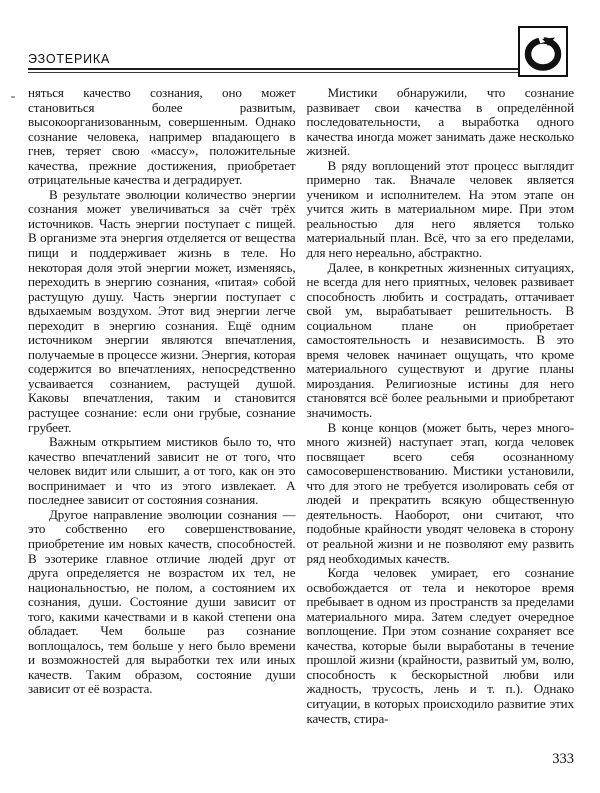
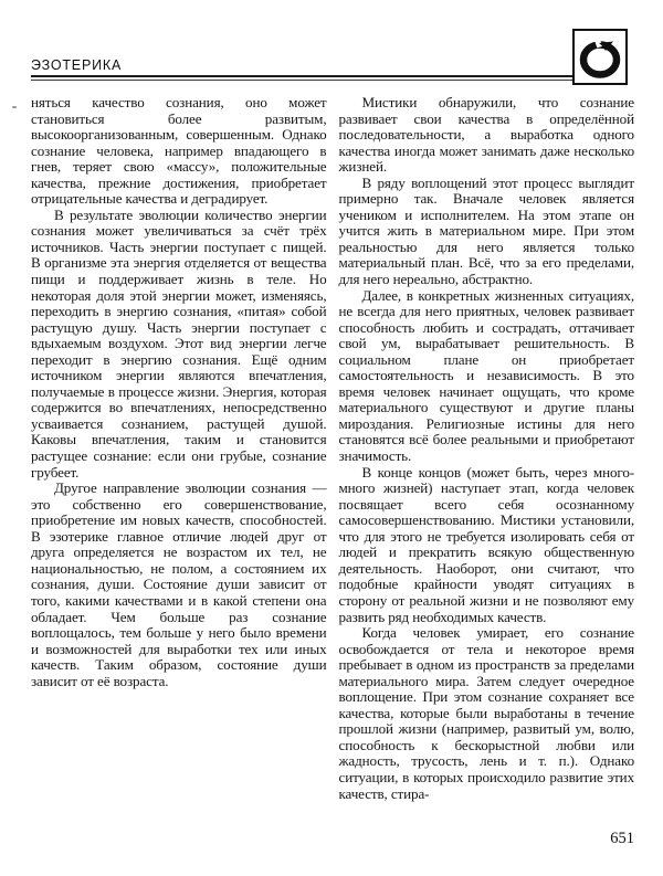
  ЭЗОТЕРИКА
  няться качество сознания, оно может становиться более развитым, высокоорганизованным, совершенным. Однако сознание человека, например впадающего в гнев, теряет свою «массу», положительные качества, прежние достижения, приобретает отрицательные качества и деградирует.
  В результате эволюции количество энергии сознания может увеличиваться за счёт трёх источников. Часть энергии поступает с пищей. В организме эта энергия отделяется от вещества пищи и поддерживает жизнь в теле. Но некоторая доля этой энергии может, изменяясь, переходить в энергию сознания, «питая» собой растущую душу. Часть энергии поступает с вдыхаемым воздухом. Этот вид энергии легче переходит в энергию сознания. Ещё одним источником энергии являются впечатления, получаемые в процессе жизни. Энергия, которая содержится во впечатлениях, непосредственно усваивается сознанием, растущей душой. Каковы впечатления, таким и становится растущее сознание: если они грубые, сознание грубеет.
- Важным открытием мистиков было то, что качество впечатлений зависит не от того, что человек видит или слышит, а от того, как он это воспринимает и что из этого извлекает. А последнее зависит от состояния сознания.
  Другое направление эволюции сознания — это собственно его совершенствование, приобретение им новых качеств, способностей. В эзотерике главное отличие людей друг от друга определяется не возрастом их тел, не национальностью, не полом, а состоянием их сознания, души. Состояние души зависит от того, какими качествами и в какой степени она обладает. Чем больше раз сознание воплощалось, тем больше у него было времени и возможностей для выработки тех или иных качеств. Таким образом, состояние души зависит от её возраста.
  Мистики обнаружили, что сознание развивает свои качества в определённой последовательности, а выработка одного качества иногда может занимать даже несколько жизней.
  В ряду воплощений этот процесс выглядит примерно так. Вначале человек является учеником и исполнителем. На этом этапе он учится жить в материальном мире. При этом реальностью для него является только материальный план. Всё, что за его пределами, для него нереально, абстрактно.
  Далее, в конкретных жизненных ситуациях, не всегда для него приятных, человек развивает способность любить и сострадать, оттачивает свой ум, вырабатывает решительность. В социальном плане он приобретает самостоятельность и независимость. В это время человек начинает ощущать, что кроме материального существуют и другие планы мироздания. Религиозные истины для него становятся всё более реальными и приобретают значимость.
- В конце концов (может быть, через много-много жизней) наступает этап, когда человек посвящает всего себя осознанному самосовершенствованию. Мистики установили, что для этого не требуется изолировать себя от людей и прекратить всякую общественную деятельность. Наоборот, они считают, что подобные крайности уводят человека в сторону от реальной жизни и не позволяют ему развить ряд необходимых качеств.
+ В конце концов (может быть, через много-много жизней) наступает этап, когда человек посвящает всего себя осознанному самосовершенствованию. Мистики установили, что для этого не требуется изолировать себя от людей и прекратить всякую общественную деятельность. Наоборот, они считают, что подобные крайности уводят ситуациях в сторону от реальной жизни и не позволяют ему развить ряд необходимых качеств.
- Когда человек умирает, его сознание освобождается от тела и некоторое время пребывает в одном из пространств за пределами материального мира. Затем следует очередное воплощение. При этом сознание сохраняет все качества, которые были выработаны в течение прошлой жизни (крайности, развитый ум, волю, способность к бескорыстной любви или жадность, трусость, лень и т. п.). Однако ситуации, в которых происходило развитие этих качеств, стира-
+ Когда человек умирает, его сознание освобождается от тела и некоторое время пребывает в одном из пространств за пределами материального мира. Затем следует очередное воплощение. При этом сознание сохраняет все качества, которые были выработаны в течение прошлой жизни (например, развитый ум, волю, способность к бескорыстной любви или жадность, трусость, лень и т. п.). Однако ситуации, в которых происходило развитие этих качеств, стира-
- 333
+ 651
